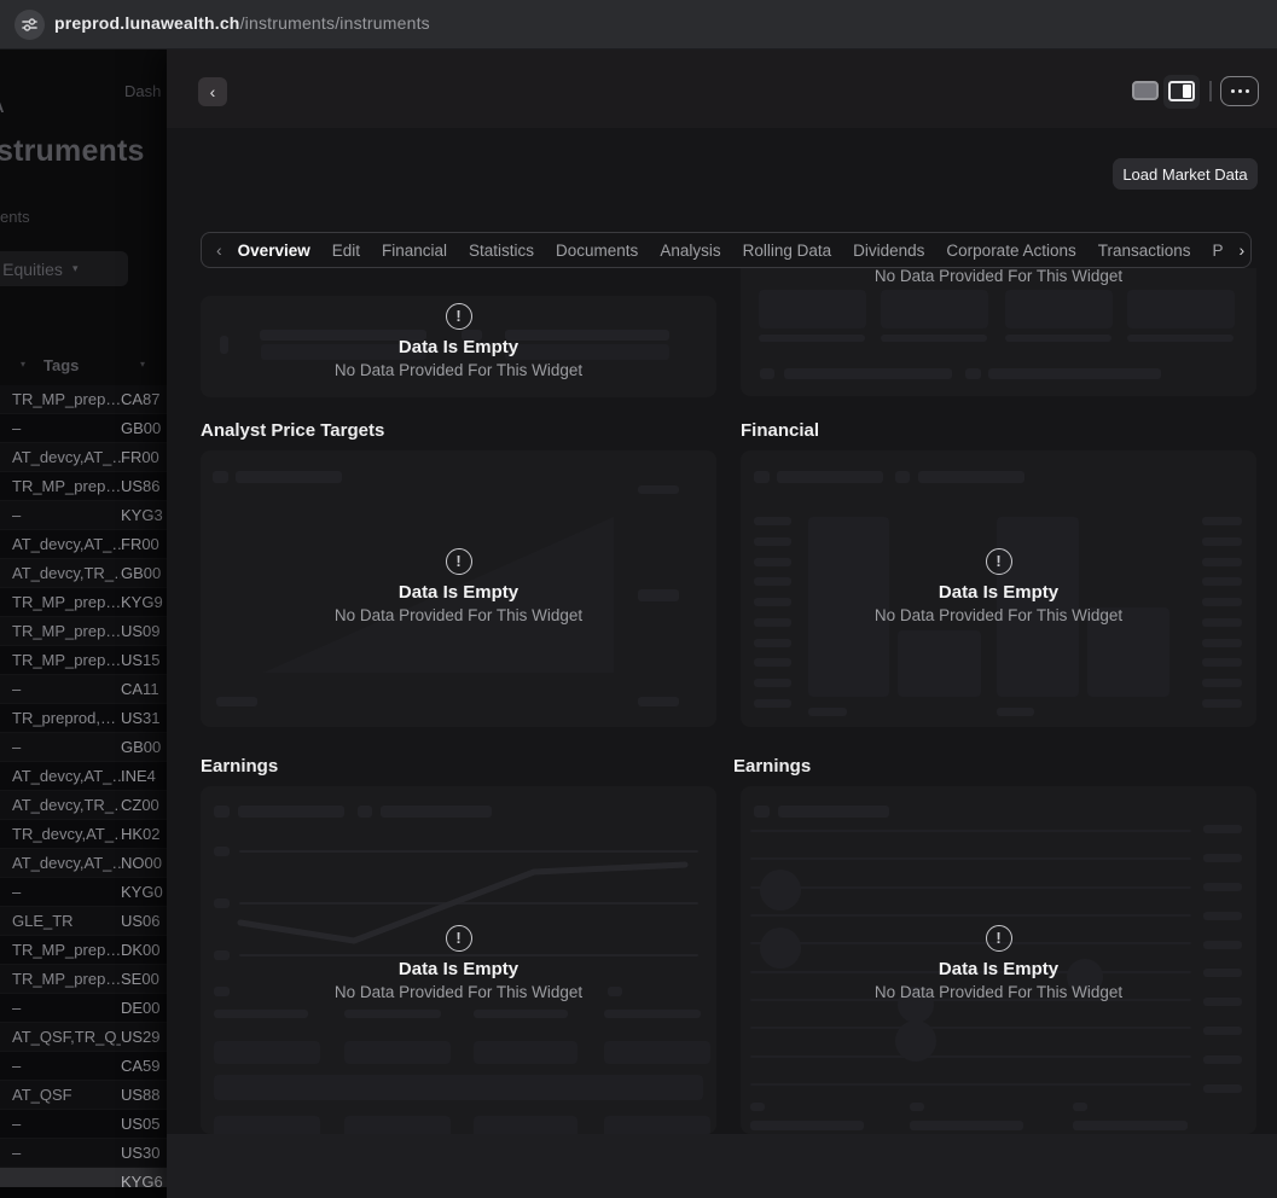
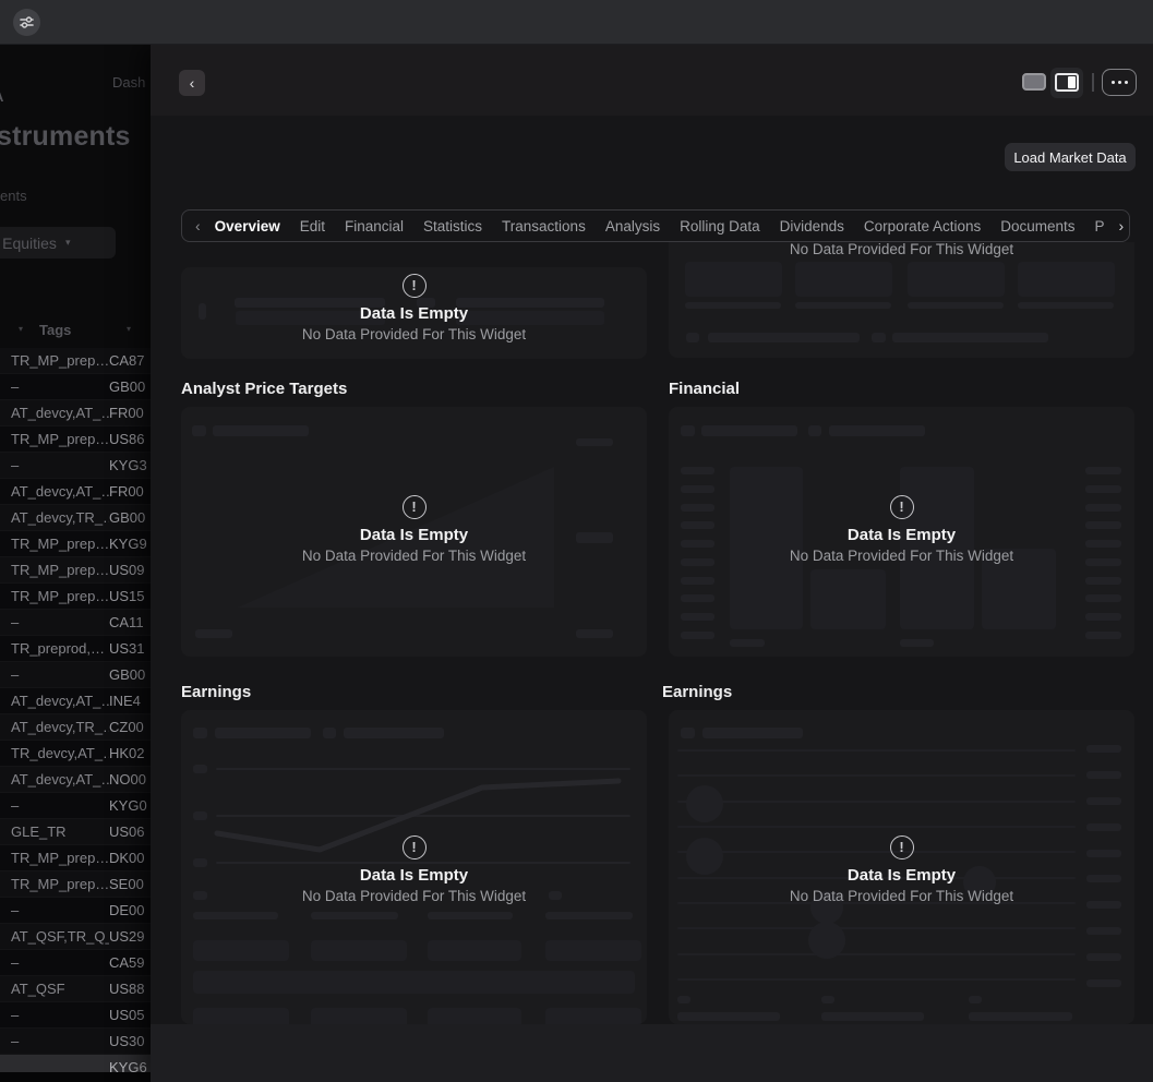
- preprod.lunawealth.ch/instruments/instruments
  Dash
  struments
  ents
  Equities
  ▾
  ▾
  Tags
  ▾
  TR_MP_prep…
  CA87
  –
  GB00
  AT_devcy,AT_…
  FR00
  TR_MP_prep…
  US86
  –
  KYG3
  AT_devcy,AT_…
  FR00
  AT_devcy,TR_
  GB00
  TR_MP_prep…
  KYG9
  TR_MP_prep…
  US09
  TR_MP_prep…
  US15
  –
  CA11
  TR_preprod,…
  US31
  –
  GB00
  AT_devcy,AT_…
  INE4
  AT_devcy,TR_
  CZ00
  TR_devcy,AT_
  HK02
  AT_devcy,AT_…
  NO00
  –
  KYG0
  GLE_TR
  US06
  TR_MP_prep…
  DK00
  TR_MP_prep…
  SE00
  –
  DE00
  AT_QSF,TR_Q
  US29
  –
  CA59
  AT_QSF
  US88
  –
  US05
  –
  US30
  KYG6
  ‹
  Load Market Data
  ‹
  Overview
  Edit
  Financial
  Statistics
- Documents
+ Transactions
  Analysis
  Rolling Data
  Dividends
  Corporate Actions
- Transactions
+ Documents
  P
  ›
  !
  Data Is Empty
  No Data Provided For This Widget
  No Data Provided For This Widget
  Analyst Price Targets
  Financial
  !
  Data Is Empty
  No Data Provided For This Widget
  !
  Data Is Empty
  No Data Provided For This Widget
  Earnings
  Earnings
  !
  Data Is Empty
  No Data Provided For This Widget
  !
  Data Is Empty
  No Data Provided For This Widget
